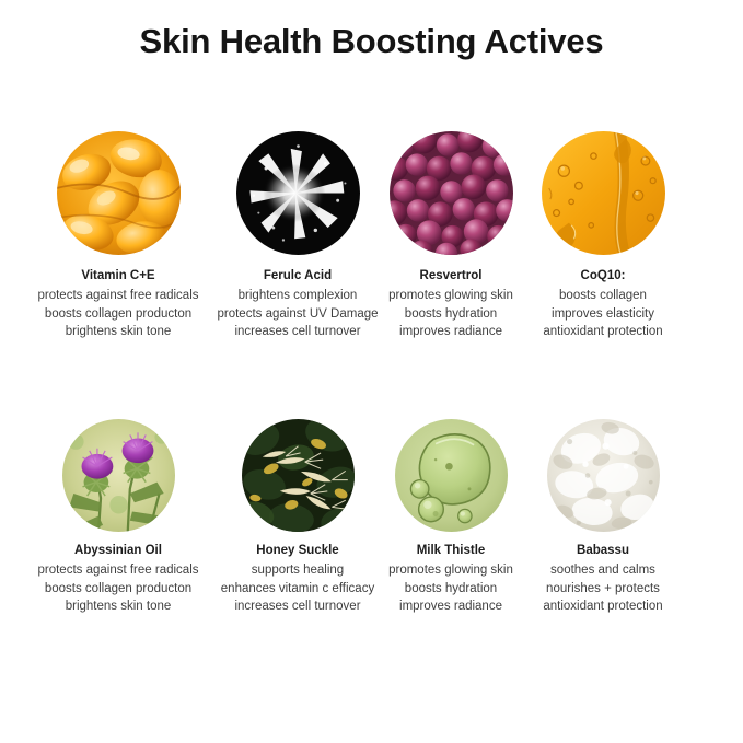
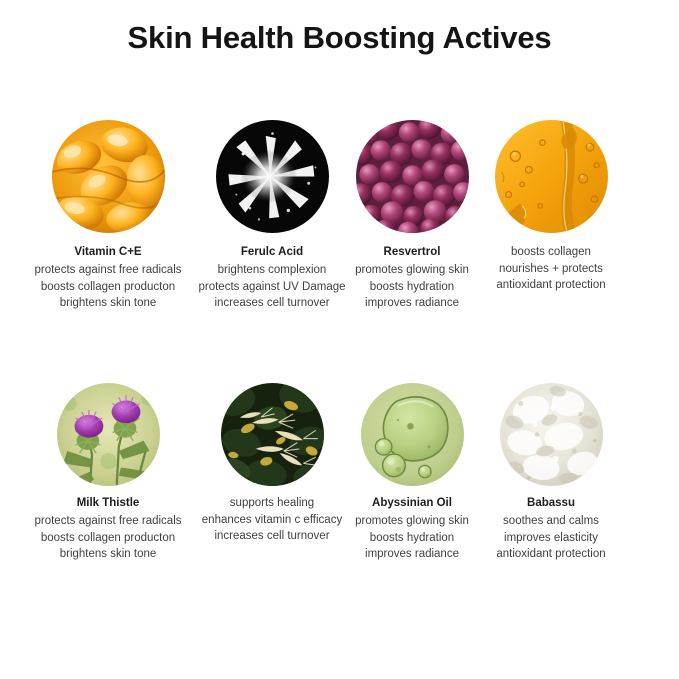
  Skin Health Boosting Actives
  Vitamin C+E
  protects against free radicals
  boosts collagen producton
  brightens skin tone
  Ferulc Acid
  brightens complexion
  protects against UV Damage
  increases cell turnover
  Resvertrol
  promotes glowing skin
  boosts hydration
  improves radiance
- CoQ10:
  boosts collagen
- improves elasticity
+ nourishes + protects
  antioxidant protection
- Abyssinian Oil
+ Milk Thistle
  protects against free radicals
  boosts collagen producton
  brightens skin tone
- Honey Suckle
  supports healing
  enhances vitamin c efficacy
  increases cell turnover
- Milk Thistle
+ Abyssinian Oil
  promotes glowing skin
  boosts hydration
  improves radiance
  Babassu
  soothes and calms
- nourishes + protects
+ improves elasticity
  antioxidant protection
